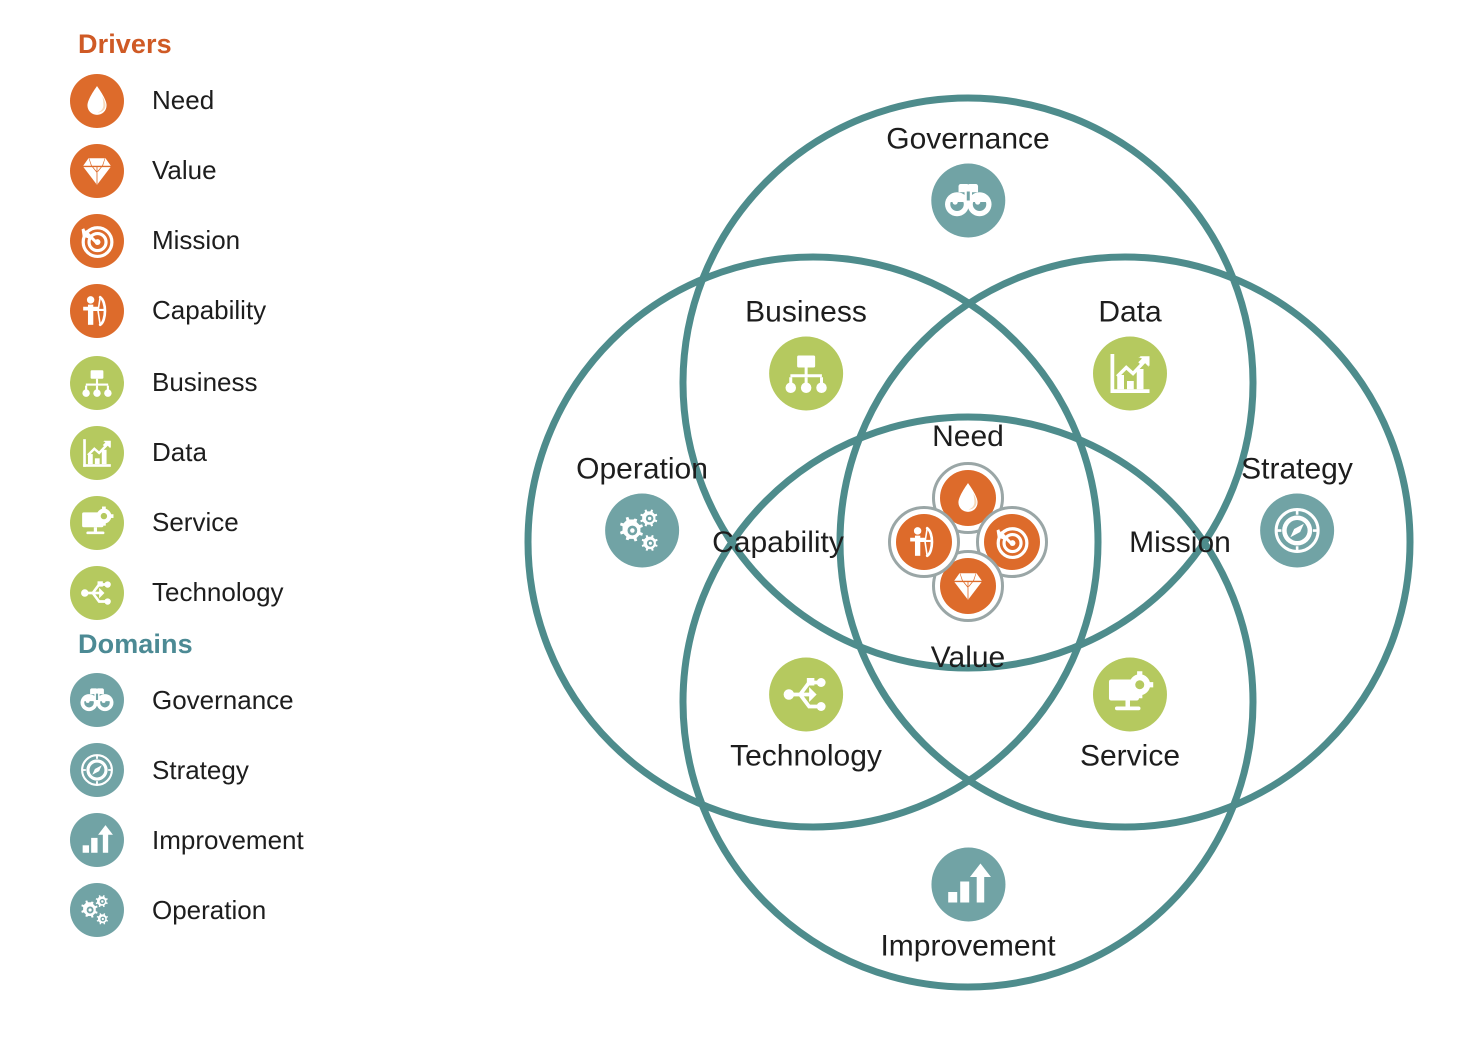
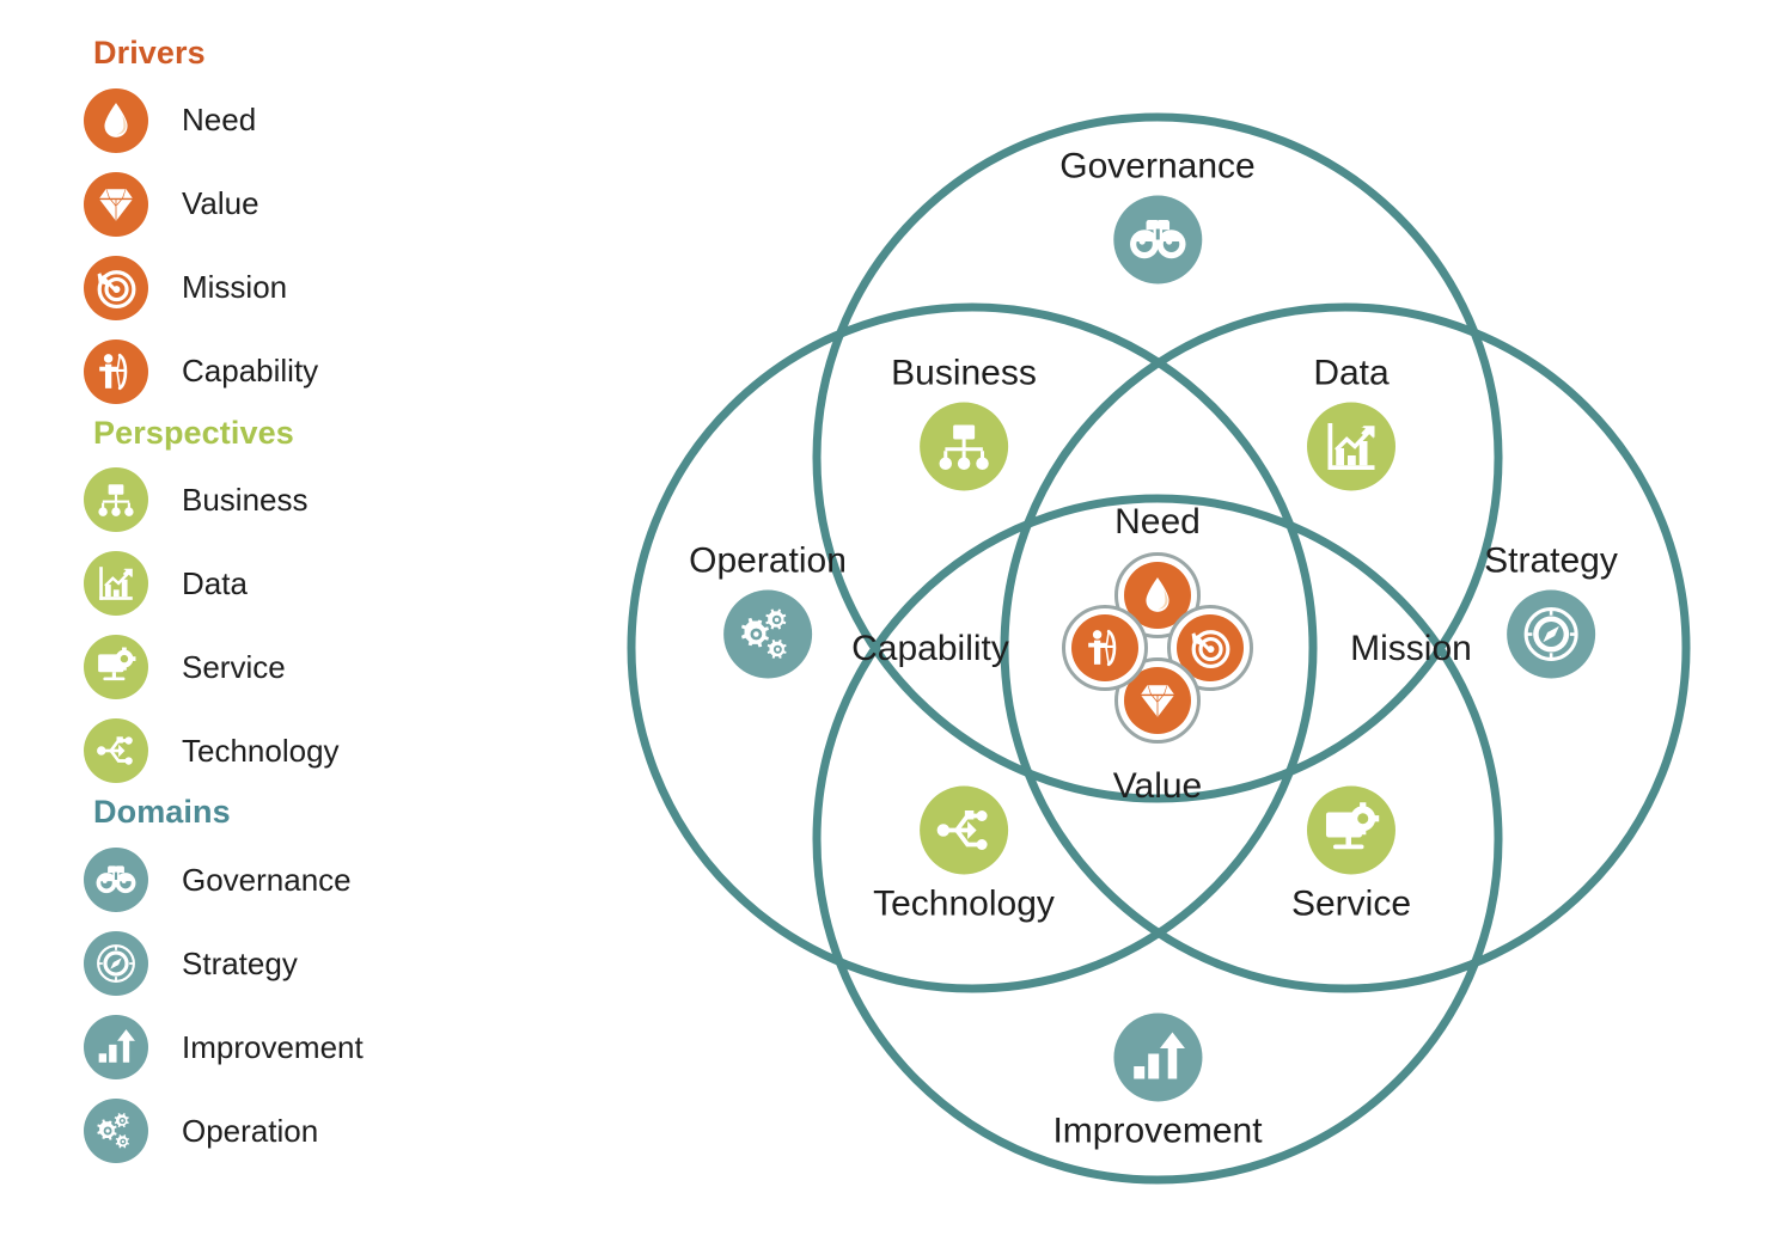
  Drivers
  Need
  Value
  Mission
  Capability
+ Perspectives
  Business
  Data
  Service
  Technology
  Domains
  Governance
  Strategy
  Improvement
  Operation
  Governance
  Strategy
  Improvement
  Operation
  Business
  Data
  Service
  Technology
  Need
  Mission
  Value
  Capability
